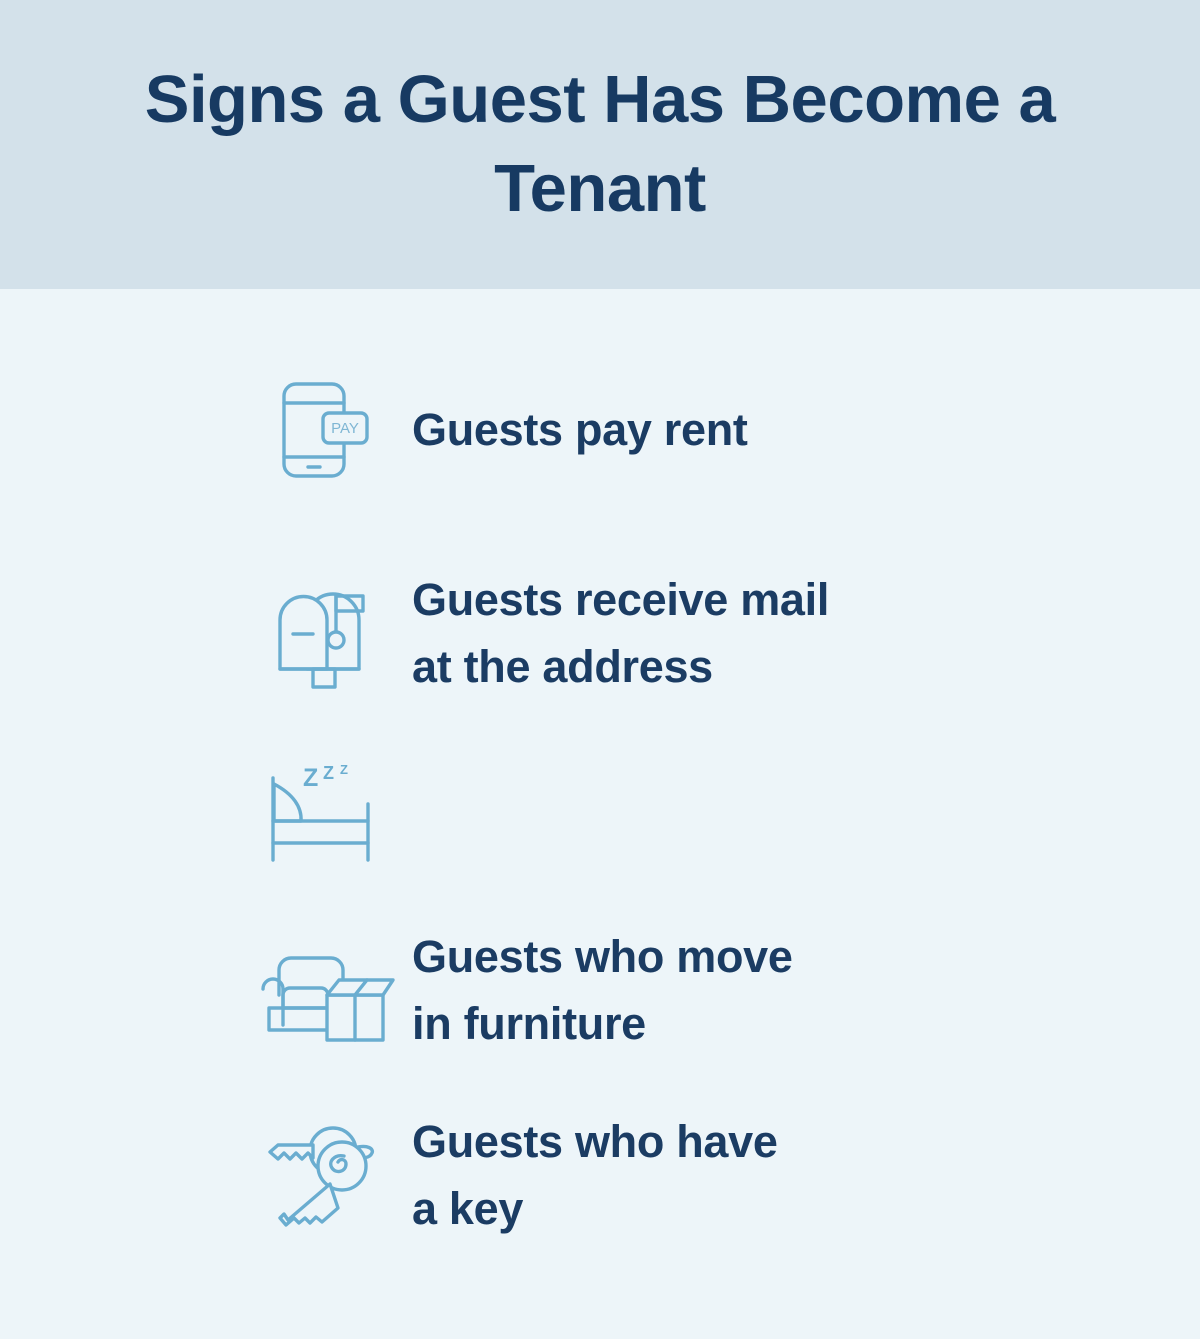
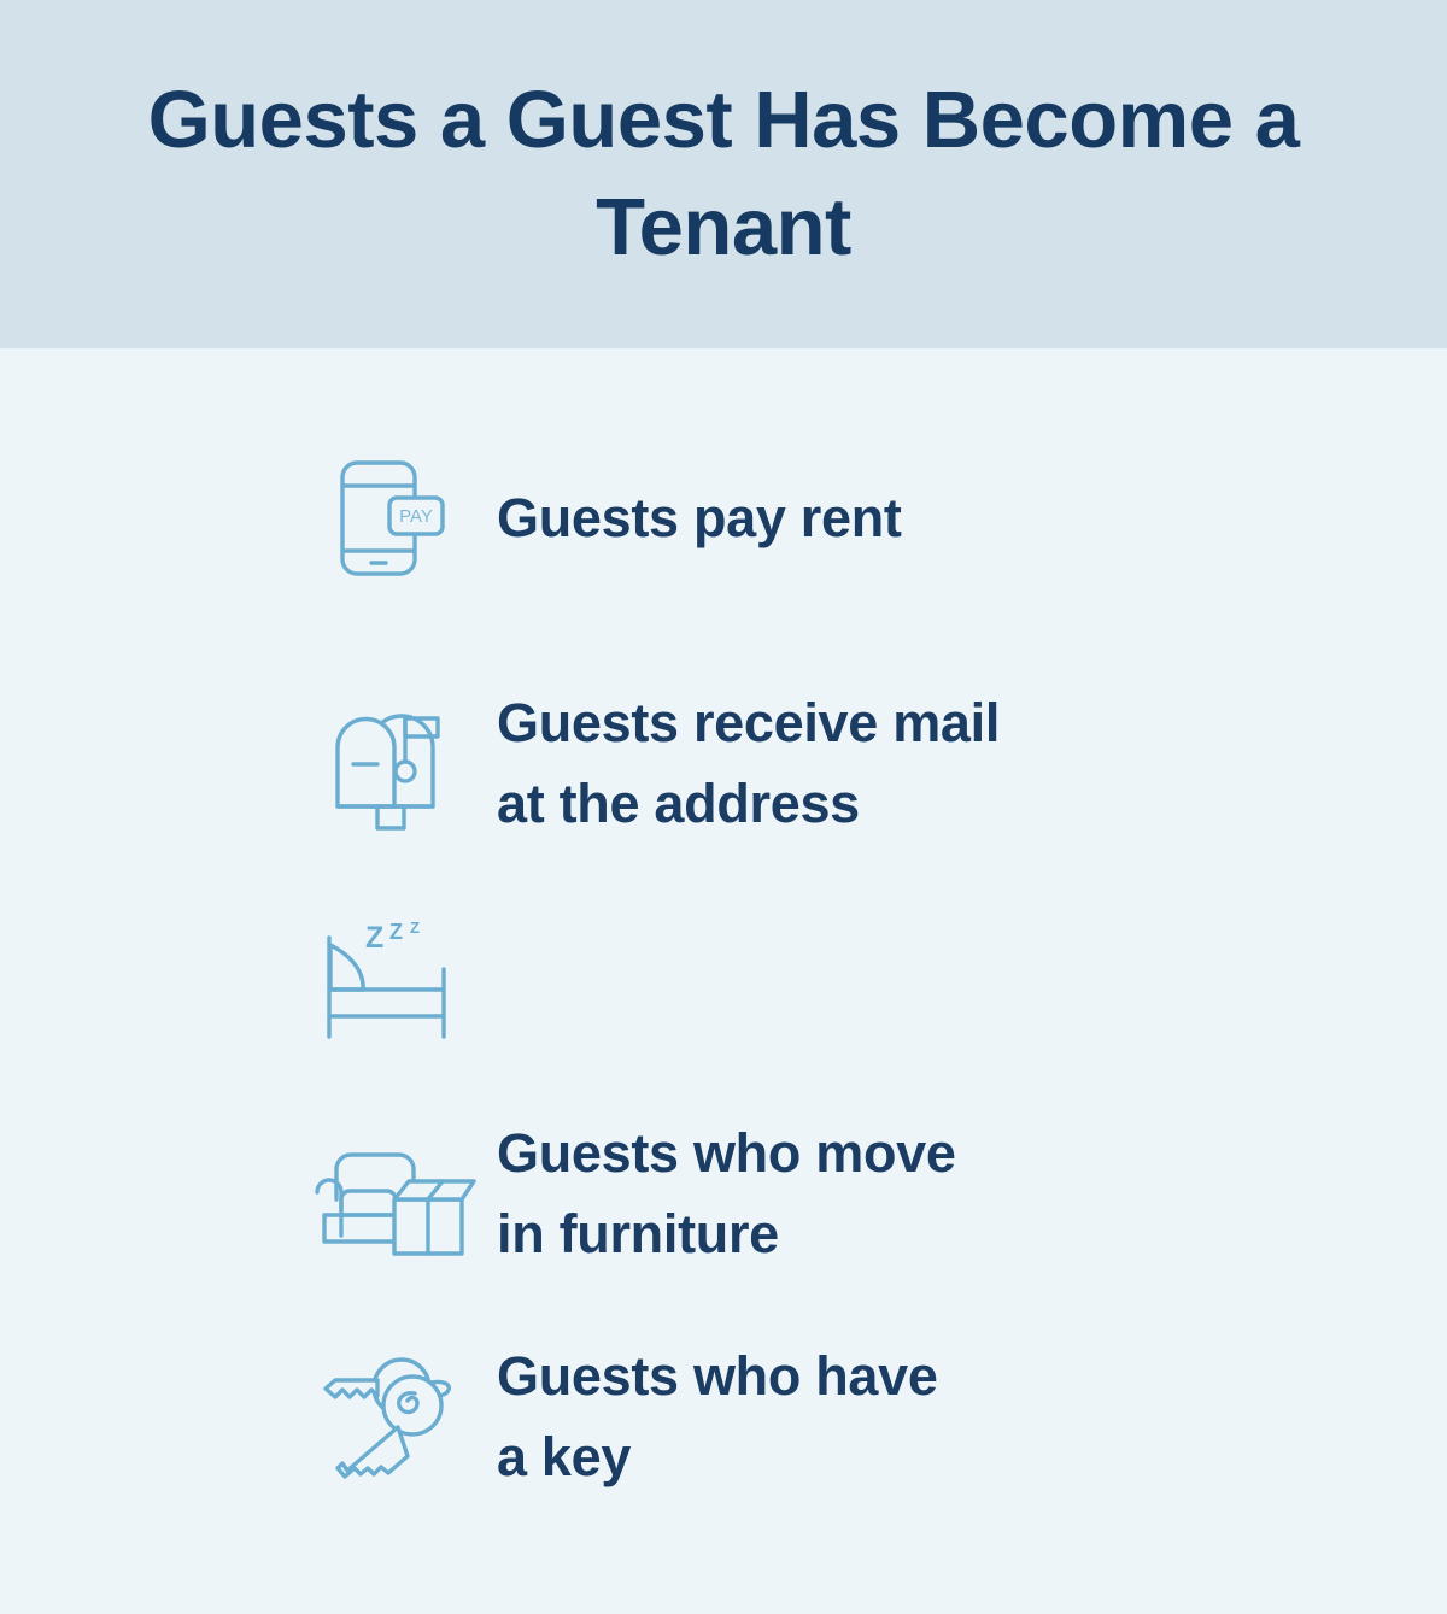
- Signs a Guest Has Become a Tenant
+ Guests a Guest Has Become a Tenant
  PAY
  Guests pay rent
  Guests receive mail
  at the address
  Z
  Z
  Z
  Guests who move
  in furniture
  Guests who have
  a key
